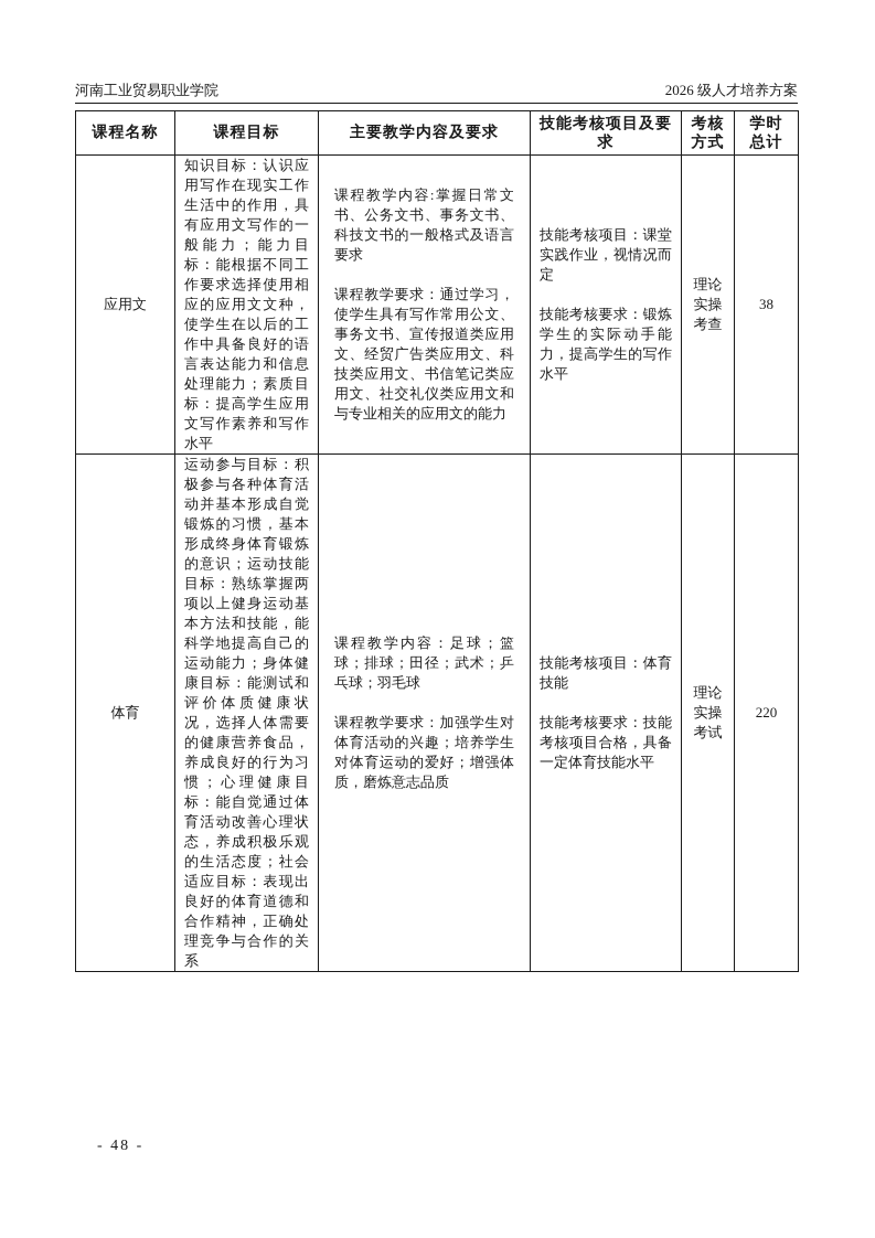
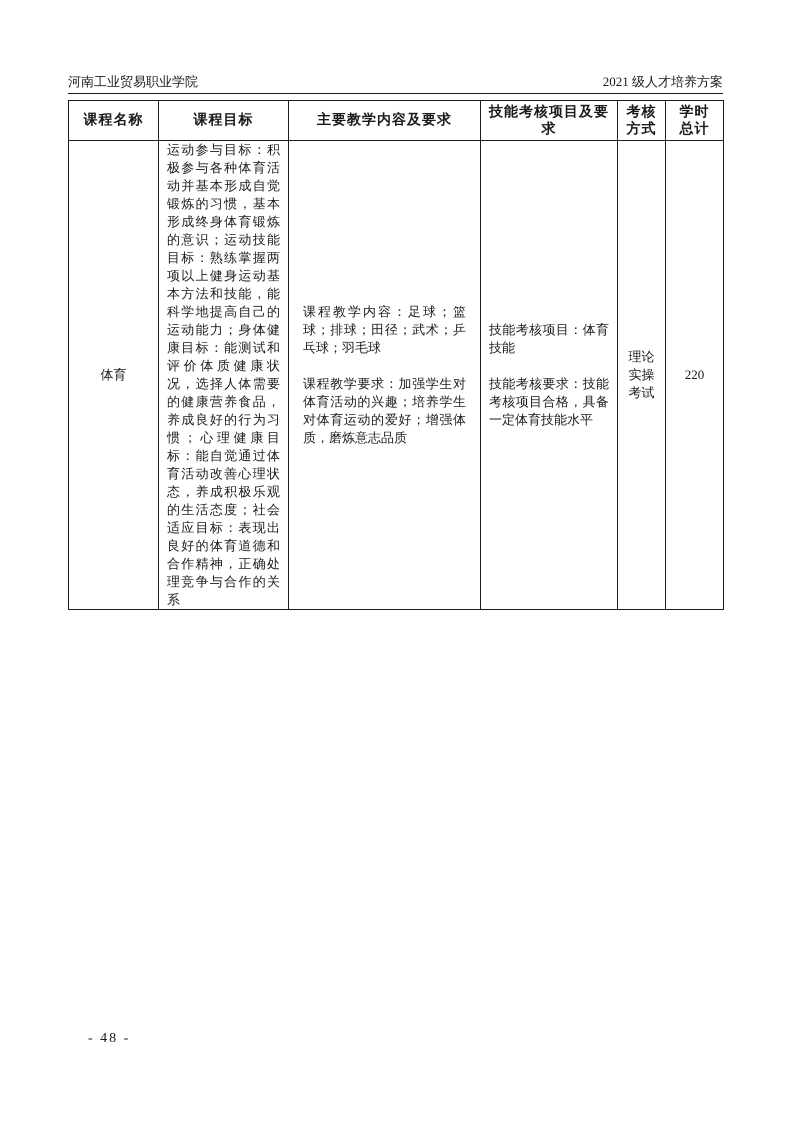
  河南工业贸易职业学院
- 2026 级人才培养方案
+ 2021 级人才培养方案
  课程名称	课程目标	主要教学内容及要求	技能考核项目及要求	考核 方式	学时 总计
- 应用文	知识目标：认识应用写作在现实工作生活中的作用，具有应用文写作的一般能力；能力目标：能根据不同工作要求选择使用相应的应用文文种，使学生在以后的工作中具备良好的语言表达能力和信息处理能力；素质目标：提高学生应用文写作素养和写作水平	课程教学内容:掌握日常文书、公务文书、事务文书、科技文书的一般格式及语言要求 课程教学要求：通过学习，使学生具有写作常用公文、事务文书、宣传报道类应用文、经贸广告类应用文、科技类应用文、书信笔记类应用文、社交礼仪类应用文和与专业相关的应用文的能力	技能考核项目：课堂实践作业，视情况而定 技能考核要求：锻炼学生的实际动手能力，提高学生的写作水平	理论 实操 考查	38
  体育	运动参与目标：积极参与各种体育活动并基本形成自觉锻炼的习惯，基本形成终身体育锻炼的意识；运动技能目标：熟练掌握两项以上健身运动基本方法和技能，能科学地提高自己的运动能力；身体健康目标：能测试和评价体质健康状况，选择人体需要的健康营养食品，养成良好的行为习惯；心理健康目标：能自觉通过体育活动改善心理状态，养成积极乐观的生活态度；社会适应目标：表现出良好的体育道德和合作精神，正确处理竞争与合作的关系	课程教学内容：足球；篮球；排球；田径；武术；乒乓球；羽毛球 课程教学要求：加强学生对体育活动的兴趣；培养学生对体育运动的爱好；增强体质，磨炼意志品质	技能考核项目：体育技能 技能考核要求：技能考核项目合格，具备一定体育技能水平	理论 实操 考试	220
  - 48 -
